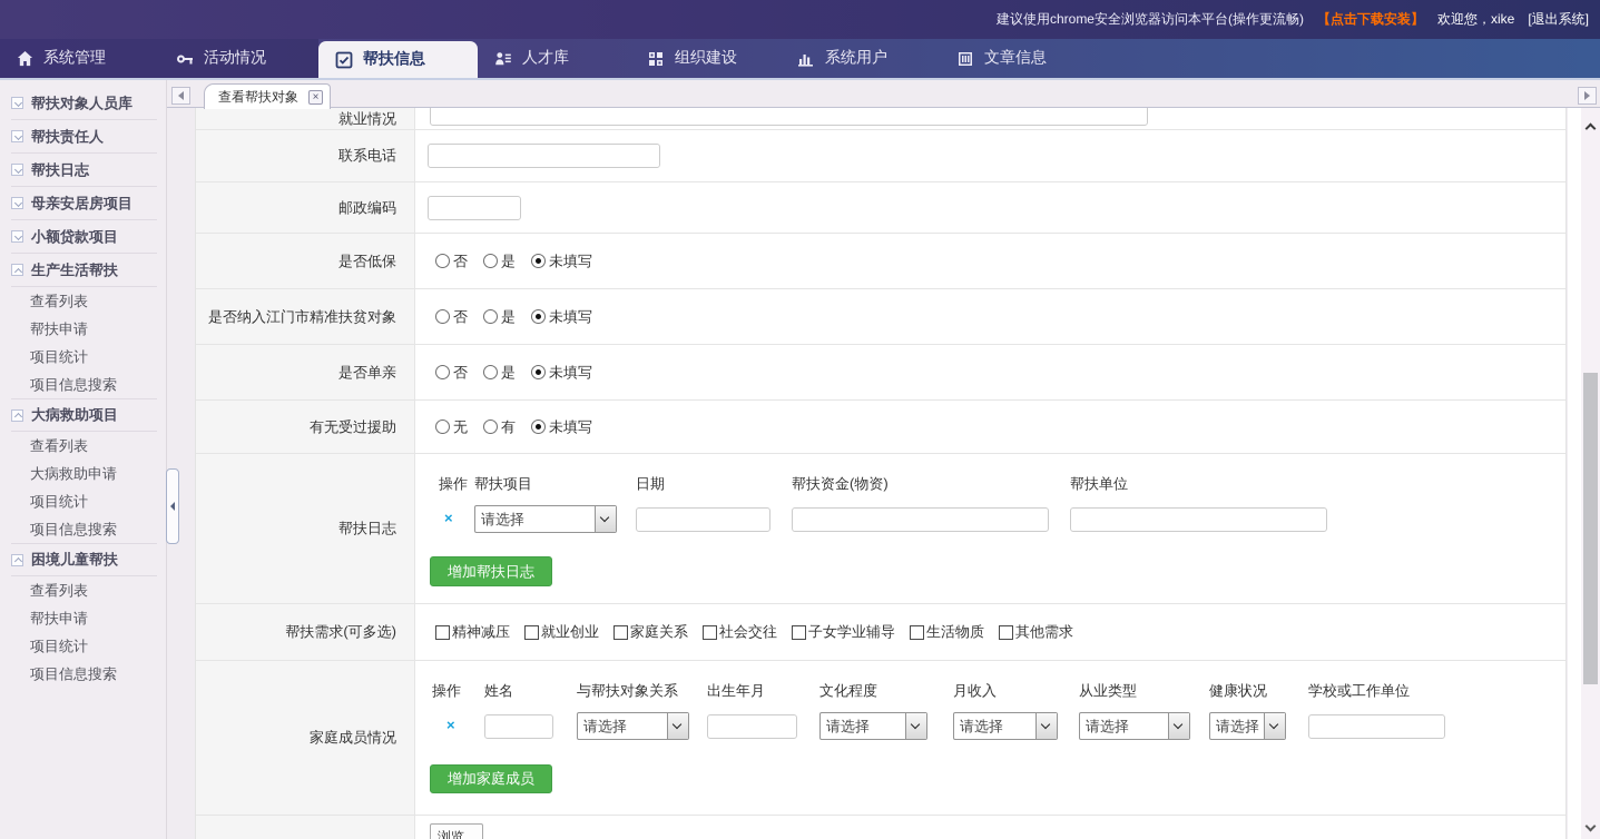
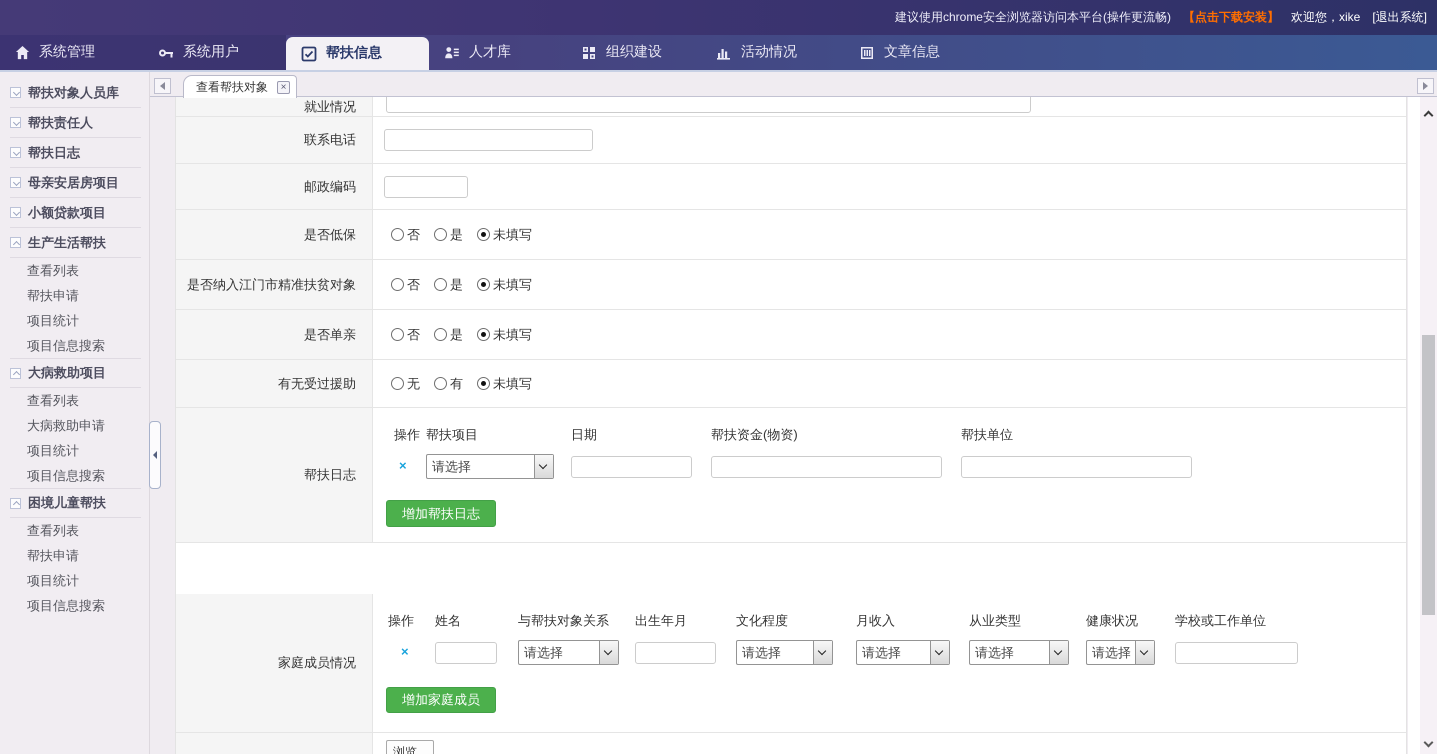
  建议使用chrome安全浏览器访问本平台(操作更流畅)
  【点击下载安装】
  欢迎您，xike
  [退出系统]
  系统管理
- 活动情况
+ 系统用户
  帮扶信息
  人才库
  组织建设
- 系统用户
+ 活动情况
  文章信息
  帮扶对象人员库
  帮扶责任人
  帮扶日志
  母亲安居房项目
  小额贷款项目
  生产生活帮扶
  查看列表
  帮扶申请
  项目统计
  项目信息搜索
  大病救助项目
  查看列表
  大病救助申请
  项目统计
  项目信息搜索
  困境儿童帮扶
  查看列表
  帮扶申请
  项目统计
  项目信息搜索
  查看帮扶对象
  ×
  就业情况
  联系电话
  邮政编码
  是否低保
  否
  是
  未填写
  是否纳入江门市精准扶贫对象
  否
  是
  未填写
  是否单亲
  否
  是
  未填写
  有无受过援助
  无
  有
  未填写
  帮扶日志
  操作
  帮扶项目
  日期
  帮扶资金(物资)
  帮扶单位
  ×
  请选择
  增加帮扶日志
- 帮扶需求(可多选)
- 精神减压
- 就业创业
- 家庭关系
- 社会交往
- 子女学业辅导
- 生活物质
- 其他需求
  家庭成员情况
  操作
  姓名
  与帮扶对象关系
  出生年月
  文化程度
  月收入
  从业类型
  健康状况
  学校或工作单位
  ×
  请选择
  请选择
  请选择
  请选择
  请选择
  增加家庭成员
  浏览...
